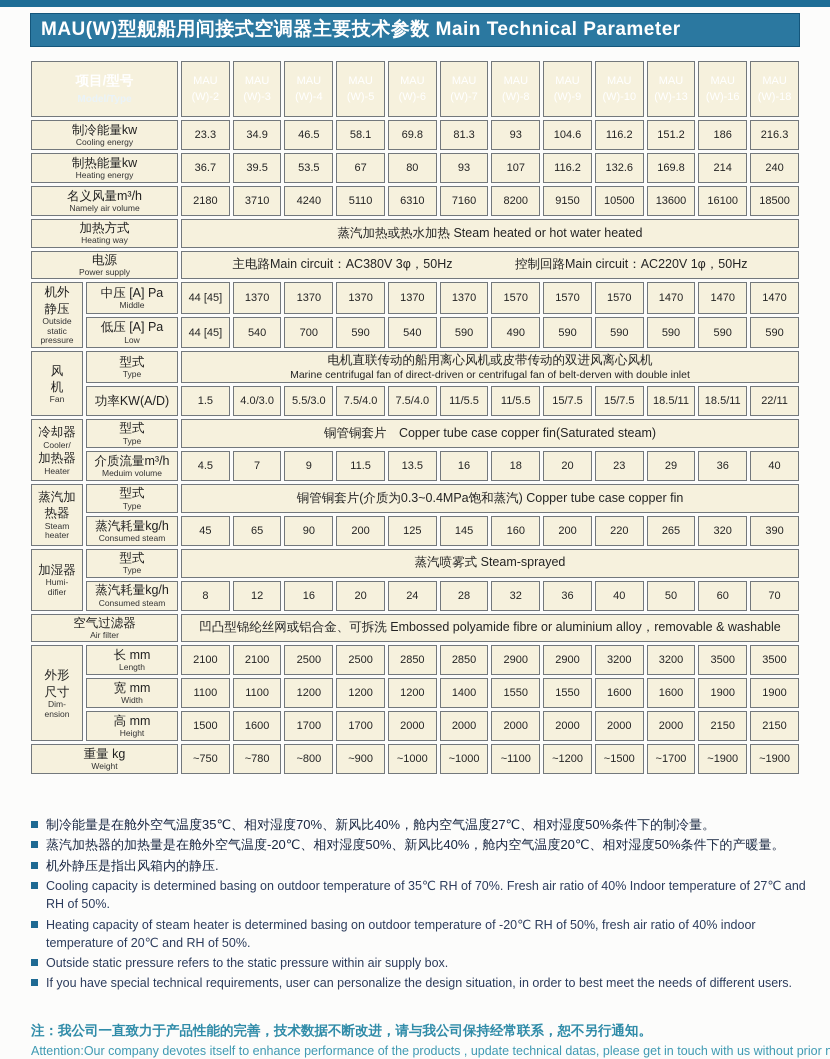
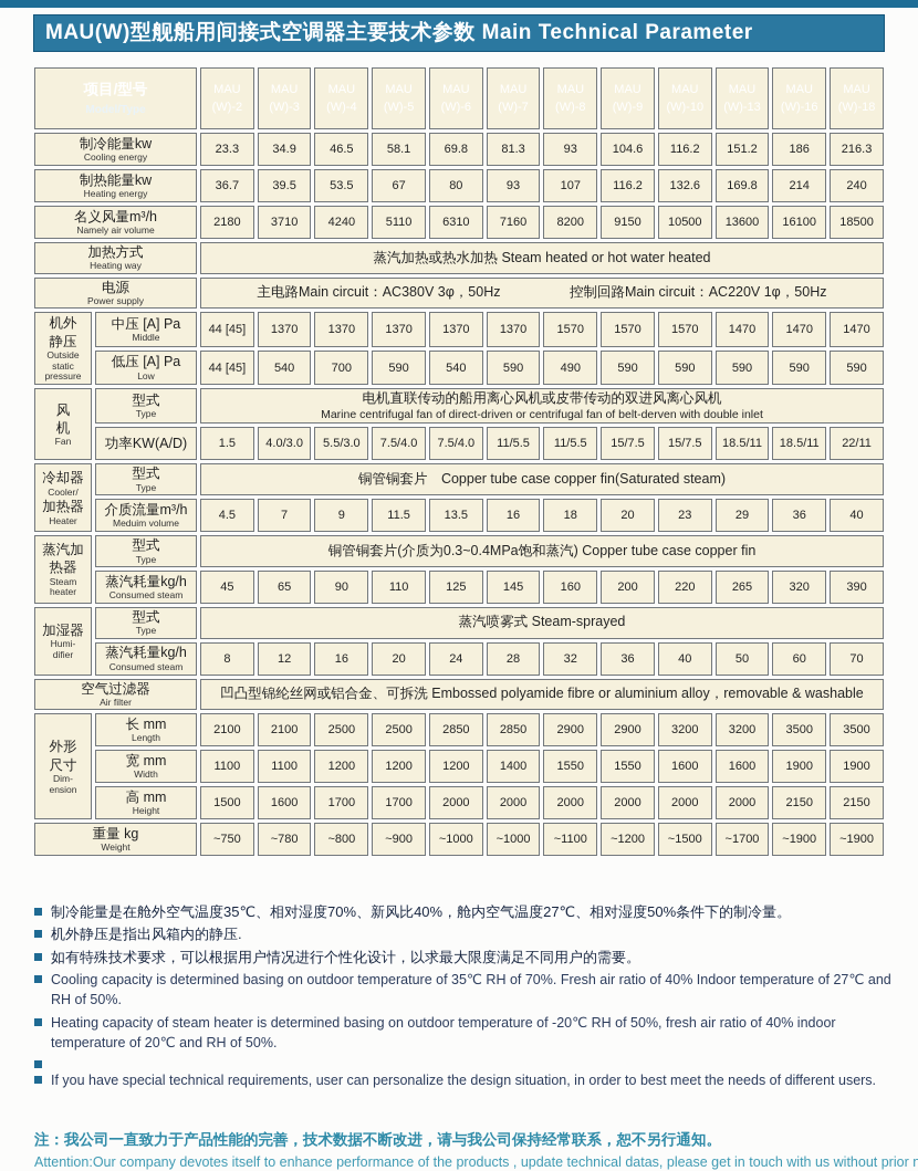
  MAU(W)型舰船用间接式空调器主要技术参数 Main Technical Parameter
  项目/型号 Model/Type	MAU(W)-2	MAU(W)-3	MAU(W)-4	MAU(W)-5	MAU(W)-6	MAU(W)-7	MAU(W)-8	MAU(W)-9	MAU(W)-10	MAU(W)-13	MAU(W)-16	MAU(W)-18
  制冷能量kwCooling energy	23.3	34.9	46.5	58.1	69.8	81.3	93	104.6	116.2	151.2	186	216.3
  制热能量kwHeating energy	36.7	39.5	53.5	67	80	93	107	116.2	132.6	169.8	214	240
  名义风量m³/hNamely air volume	2180	3710	4240	5110	6310	7160	8200	9150	10500	13600	16100	18500
  加热方式Heating way	蒸汽加热或热水加热 Steam heated or hot water heated
  电源Power supply	主电路Main circuit：AC380V 3φ，50Hz 控制回路Main circuit：AC220V 1φ，50Hz
  机外静压Outsidestaticpressure	中压 [A] PaMiddle	44 [45]	1370	1370	1370	1370	1370	1570	1570	1570	1470	1470	1470
  低压 [A] PaLow	44 [45]	540	700	590	540	590	490	590	590	590	590	590
  风机Fan	型式Type	电机直联传动的船用离心风机或皮带传动的双进风离心风机Marine centrifugal fan of direct-driven or centrifugal fan of belt-derven with double inlet
  功率KW(A/D)	1.5	4.0/3.0	5.5/3.0	7.5/4.0	7.5/4.0	11/5.5	11/5.5	15/7.5	15/7.5	18.5/11	18.5/11	22/11
  冷却器Cooler/加热器Heater	型式Type	铜管铜套片 Copper tube case copper fin(Saturated steam)
  介质流量m³/hMeduim volume	4.5	7	9	11.5	13.5	16	18	20	23	29	36	40
  蒸汽加热器Steamheater	型式Type	铜管铜套片(介质为0.3~0.4MPa饱和蒸汽) Copper tube case copper fin
- 蒸汽耗量kg/hConsumed steam	45	65	90	200	125	145	160	200	220	265	320	390
+ 蒸汽耗量kg/hConsumed steam	45	65	90	110	125	145	160	200	220	265	320	390
  加湿器Humi-difier	型式Type	蒸汽喷雾式 Steam-sprayed
  蒸汽耗量kg/hConsumed steam	8	12	16	20	24	28	32	36	40	50	60	70
  空气过滤器Air filter	凹凸型锦纶丝网或铝合金、可拆洗 Embossed polyamide fibre or aluminium alloy，removable & washable
  外形尺寸Dim-ension	长 mmLength	2100	2100	2500	2500	2850	2850	2900	2900	3200	3200	3500	3500
  宽 mmWidth	1100	1100	1200	1200	1200	1400	1550	1550	1600	1600	1900	1900
  高 mmHeight	1500	1600	1700	1700	2000	2000	2000	2000	2000	2000	2150	2150
  重量 kgWeight	~750	~780	~800	~900	~1000	~1000	~1100	~1200	~1500	~1700	~1900	~1900
  制冷能量是在舱外空气温度35℃、相对湿度70%、新风比40%，舱内空气温度27℃、相对湿度50%条件下的制冷量。
- 蒸汽加热器的加热量是在舱外空气温度-20℃、相对湿度50%、新风比40%，舱内空气温度20℃、相对湿度50%条件下的产暖量。
  机外静压是指出风箱内的静压.
+ 如有特殊技术要求，可以根据用户情况进行个性化设计，以求最大限度满足不同用户的需要。
  Cooling capacity is determined basing on outdoor temperature of 35℃ RH of 70%. Fresh air ratio of 40% Indoor temperature of 27℃ and RH of 50%.
  Heating capacity of steam heater is determined basing on outdoor temperature of -20℃ RH of 50%, fresh air ratio of 40% indoor temperature of 20℃ and RH of 50%.
- Outside static pressure refers to the static pressure within air supply box.
  If you have special technical requirements, user can personalize the design situation, in order to best meet the needs of different users.
  注：我公司一直致力于产品性能的完善，技术数据不断改进，请与我公司保持经常联系，恕不另行通知。
  Attention:Our company devotes itself to enhance performance of the products , update technical datas, please get in touch with us without prior n
